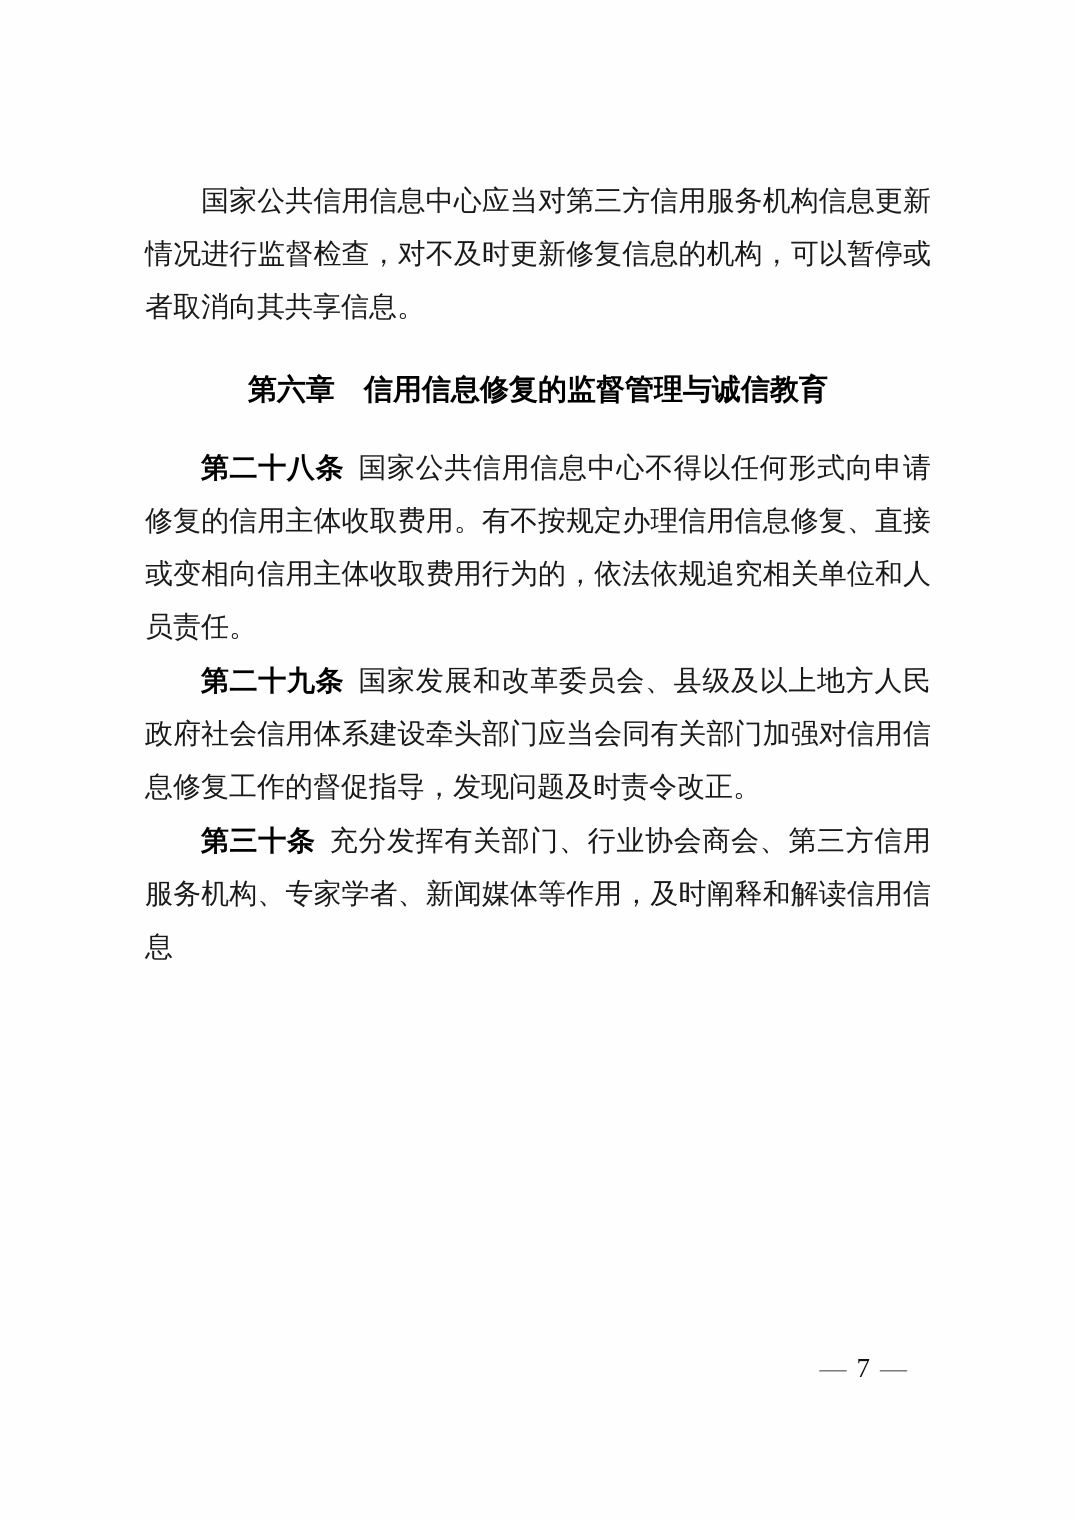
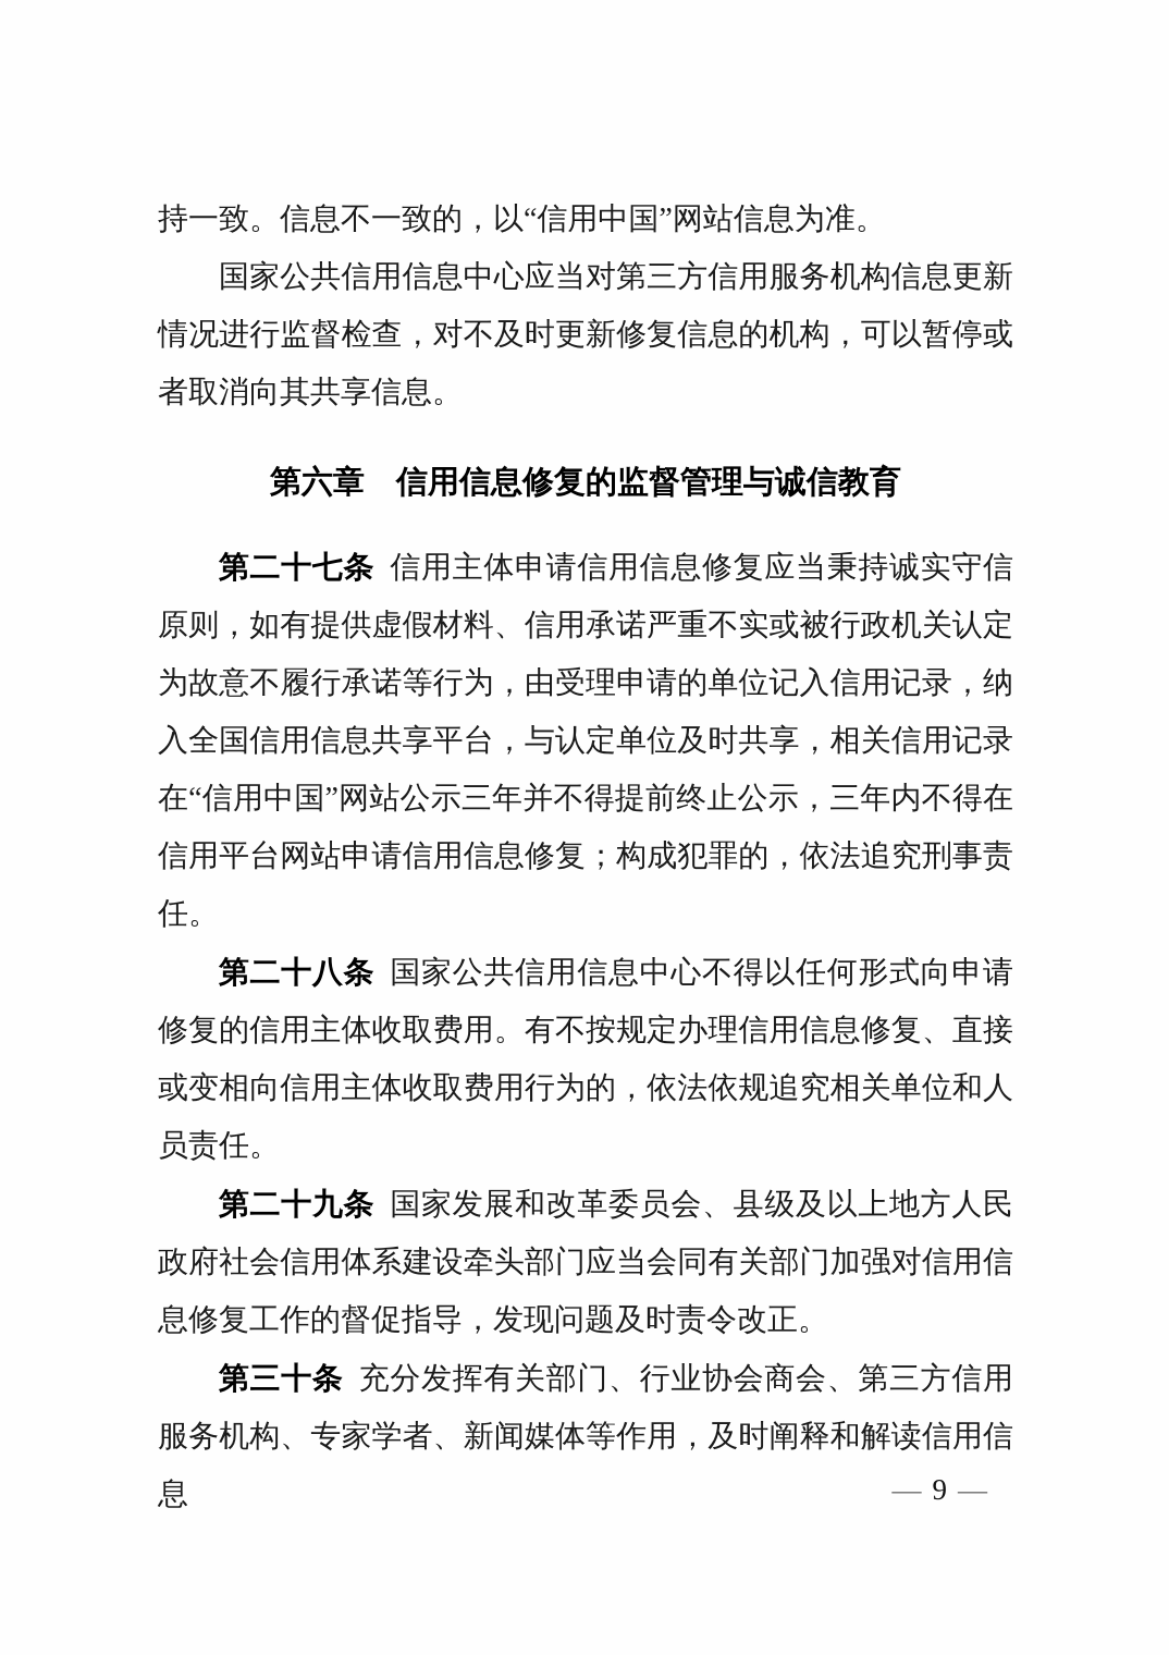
+ 持一致。信息不一致的，以“信用中国”网站信息为准。
  国家公共信用信息中心应当对第三方信用服务机构信息更新情况进行监督检查，对不及时更新修复信息的机构，可以暂停或者取消向其共享信息。
  第六章 信用信息修复的监督管理与诚信教育
+ 第二十七条 信用主体申请信用信息修复应当秉持诚实守信原则，如有提供虚假材料、信用承诺严重不实或被行政机关认定为故意不履行承诺等行为，由受理申请的单位记入信用记录，纳入全国信用信息共享平台，与认定单位及时共享，相关信用记录在“信用中国”网站公示三年并不得提前终止公示，三年内不得在信用平台网站申请信用信息修复；构成犯罪的，依法追究刑事责任。
  第二十八条 国家公共信用信息中心不得以任何形式向申请修复的信用主体收取费用。有不按规定办理信用信息修复、直接或变相向信用主体收取费用行为的，依法依规追究相关单位和人员责任。
  第二十九条 国家发展和改革委员会、县级及以上地方人民政府社会信用体系建设牵头部门应当会同有关部门加强对信用信息修复工作的督促指导，发现问题及时责令改正。
  第三十条 充分发挥有关部门、行业协会商会、第三方信用服务机构、专家学者、新闻媒体等作用，及时阐释和解读信用信息
- — 7 —
+ — 9 —
